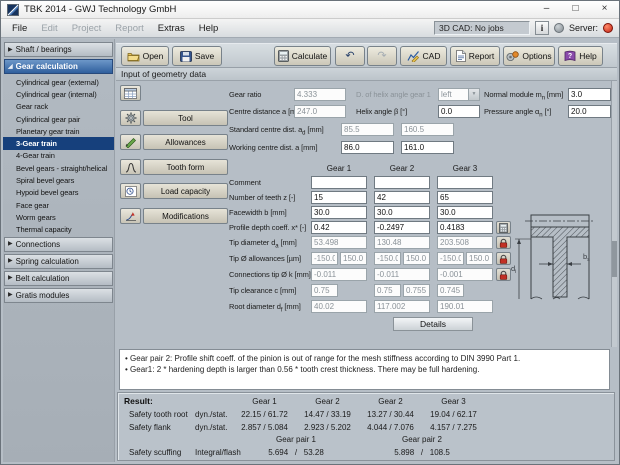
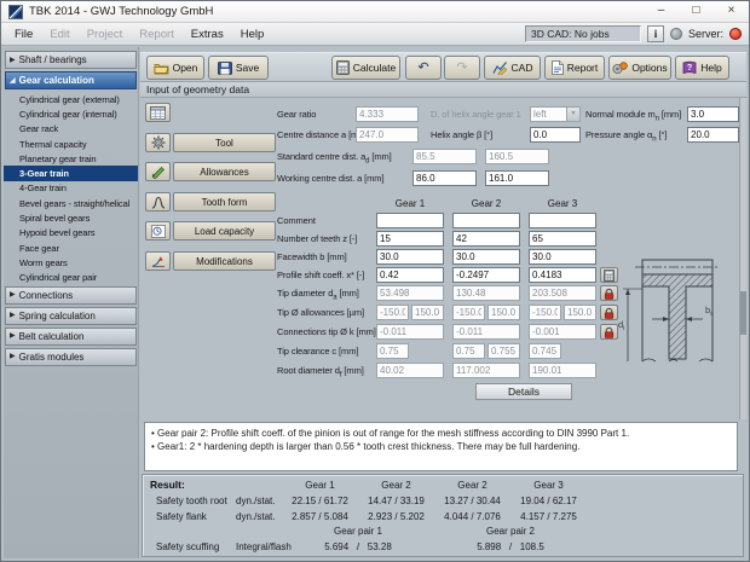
  TBK 2014 - GWJ Technology GmbH
  –
  □
  ×
  File
  Edit
  Project
  Report
  Extras
  Help
  3D CAD: No jobs
  i
  Server:
  Shaft / bearings
  Gear calculation
  Cylindrical gear (external)
  Cylindrical gear (internal)
  Gear rack
- Cylindrical gear pair
+ Thermal capacity
  Planetary gear train
  3-Gear train
  4-Gear train
  Bevel gears - straight/helical
  Spiral bevel gears
  Hypoid bevel gears
  Face gear
  Worm gears
- Thermal capacity
+ Cylindrical gear pair
  Connections
  Spring calculation
  Belt calculation
  Gratis modules
  Open
  Save
  Calculate
  ↶
  ↷
  CAD
  Report
  Options
  Help
  Input of geometry data
  Tool
  Allowances
  Tooth form
  Load capacity
  Modifications
  Gear ratio
  4.333
  D. of helix angle gear 1
  left
  Normal module m [mm]
  3.0
  Centre distance a [
  247.0
  Helix angle β [°]
  0.0
  Pressure angle α [°]
  20.0
  Standard centre dist. a [mm]
  85.5
  160.5
  Working centre dist. a [mm]
  86.0
  161.0
  Gear 1
  Gear 2
  Gear 3
  Comment
  Number of teeth z [-]
  15
  42
  65
  Facewidth b [mm]
  30.0
  30.0
  30.0
- Profile depth coeff. x* [-]
+ Profile shift coeff. x* [-]
  0.42
  -0.2497
  0.4183
  Tip diameter d [mm]
  53.498
  130.48
  203.508
  Tip Ø allowances [µm]
  -150.0
  150.0
  -150.0
  150.0
  -150.0
  150.0
  Connections tip Ø k [mm]
  -0.011
  -0.011
  -0.001
  Tip clearance c [mm]
  0.75
  0.75
  0.755
  0.745
  Root diameter d [mm]
  40.02
  117.002
  190.01
  Details
  • Gear pair 2: Profile shift coeff. of the pinion is out of range for the mesh stiffness according to DIN 3990 Part 1.
  • Gear1: 2 * hardening depth is larger than 0.56 * tooth crest thickness. There may be full hardening.
  Result:
  Gear 1
  Gear 2
  Gear 2
  Gear 3
  Safety tooth root
  dyn./stat.
  22.15 / 61.72
  14.47 / 33.19
  13.27 / 30.44
  19.04 / 62.17
  Safety flank
  dyn./stat.
  2.857 / 5.084
  2.923 / 5.202
  4.044 / 7.076
  4.157 / 7.275
  Gear pair 1
  Gear pair 2
  Safety scuffing
  Integral/flash
  5.694 / 53.28
  5.898 / 108.5
